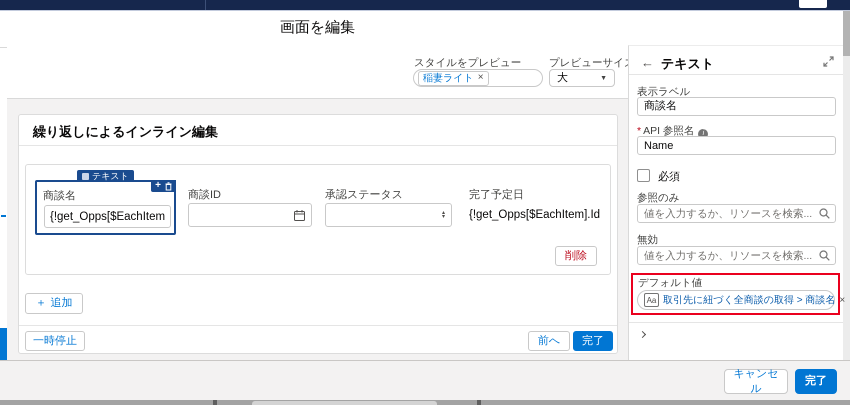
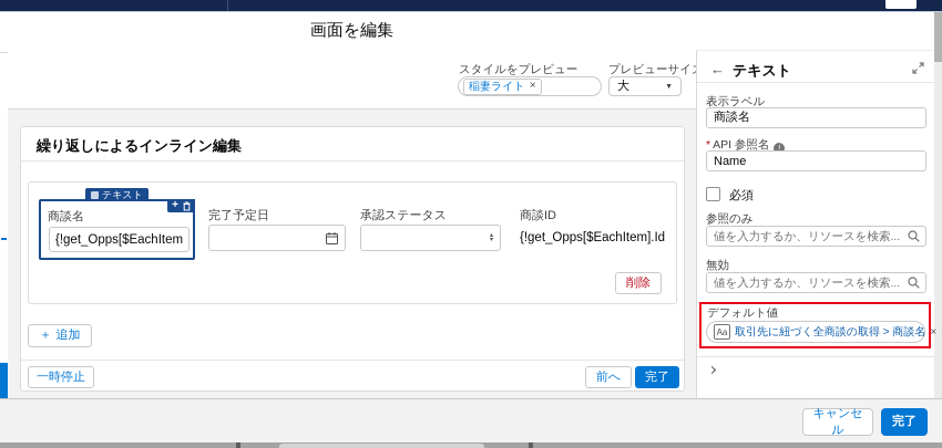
  画面を編集
  スタイルをプレビュー
  稲妻ライト
  ×
  プレビューサイ
  大
  繰り返しによるインライン編集
  テキスト
  +
  商談名
  {!get_Opps[$EachItem
- 商談ID
+ 完了予定日
  承認ステータス
- 完了予定日
+ 商談ID
  {!get_Opps[$EachItem].Id
  削除
  ＋
  追加
  一時停止
  前へ
  完了
  ←
  テキスト
  表示ラベル
  商談名
  * API 参照名
  Name
  必須
  参照のみ
  値を入力するか、リソースを検索...
  無効
  値を入力するか、リソースを検索...
  デフォルト値
  Aa
  取引先に紐づく全商談の取得 > 商談名
  ×
  キャンセル
  完了
